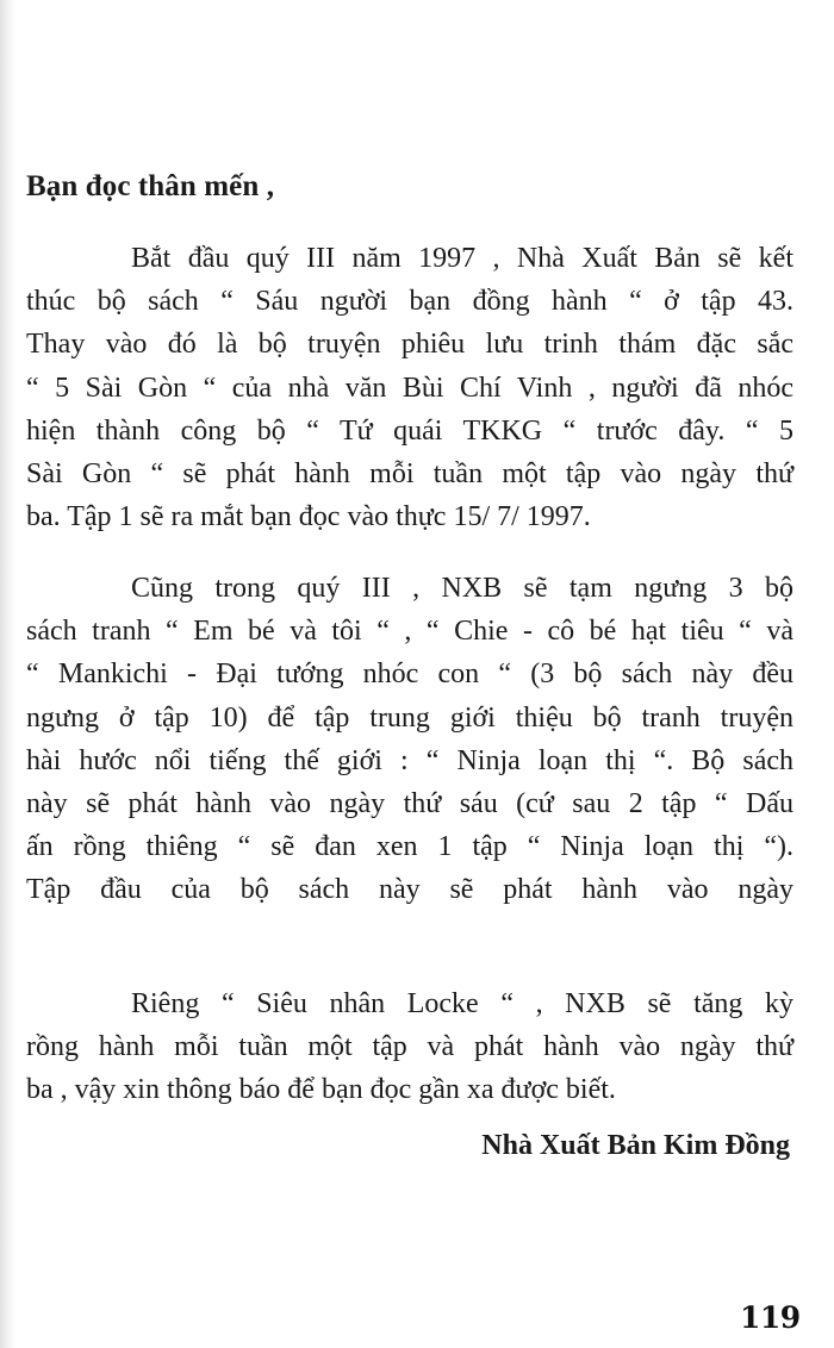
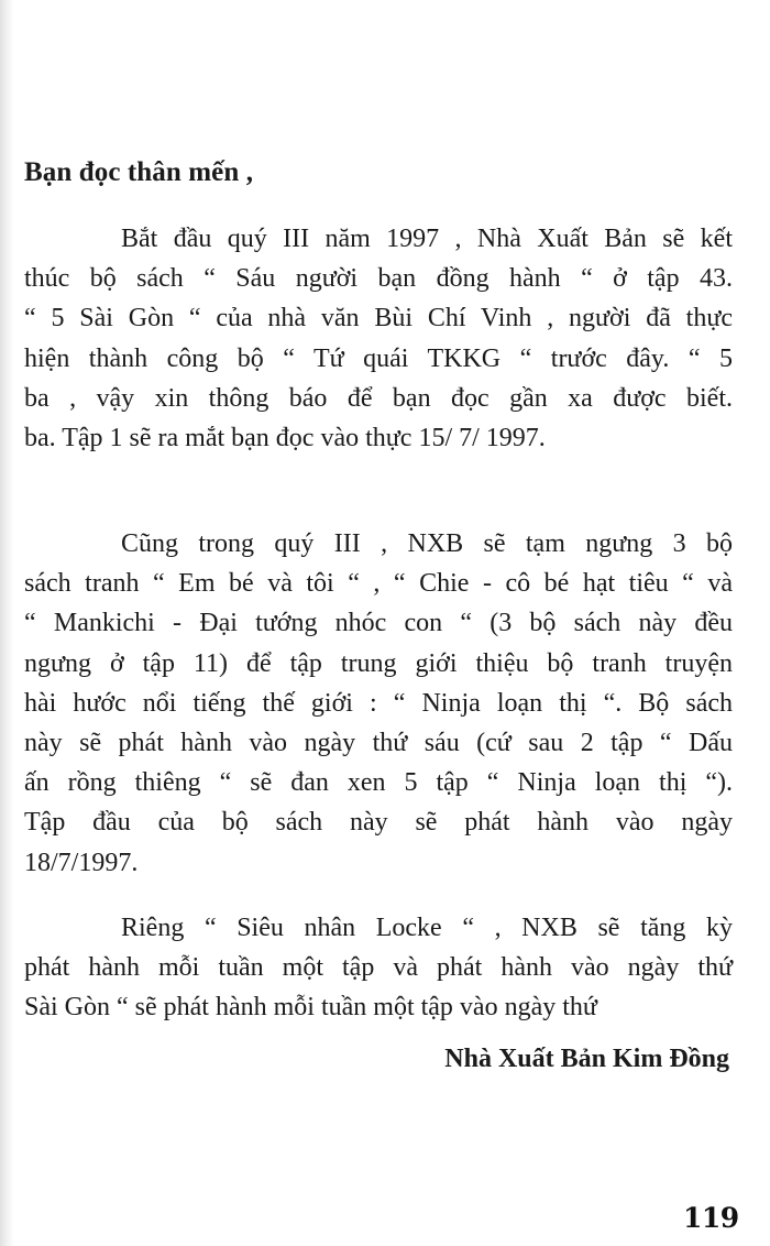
  Bạn đọc thân mến ,
  Bắt đầu quý III năm 1997 , Nhà Xuất Bản sẽ kết
  thúc bộ sách “ Sáu người bạn đồng hành “ ở tập 43.
- Thay vào đó là bộ truyện phiêu lưu trinh thám đặc sắc
- “ 5 Sài Gòn “ của nhà văn Bùi Chí Vinh , người đã nhóc
+ “ 5 Sài Gòn “ của nhà văn Bùi Chí Vinh , người đã thực
  hiện thành công bộ “ Tứ quái TKKG “ trước đây. “ 5
- Sài Gòn “ sẽ phát hành mỗi tuần một tập vào ngày thứ
+ ba , vậy xin thông báo để bạn đọc gần xa được biết.
  ba. Tập 1 sẽ ra mắt bạn đọc vào thực 15/ 7/ 1997.
  Cũng trong quý III , NXB sẽ tạm ngưng 3 bộ
  sách tranh “ Em bé và tôi “ , “ Chie - cô bé hạt tiêu “ và
  “ Mankichi - Đại tướng nhóc con “ (3 bộ sách này đều
- ngưng ở tập 10) để tập trung giới thiệu bộ tranh truyện
+ ngưng ở tập 11) để tập trung giới thiệu bộ tranh truyện
  hài hước nổi tiếng thế giới : “ Ninja loạn thị “. Bộ sách
  này sẽ phát hành vào ngày thứ sáu (cứ sau 2 tập “ Dấu
- ấn rồng thiêng “ sẽ đan xen 1 tập “ Ninja loạn thị “).
+ ấn rồng thiêng “ sẽ đan xen 5 tập “ Ninja loạn thị “).
  Tập đầu của bộ sách này sẽ phát hành vào ngày
+ 18/7/1997.
  Riêng “ Siêu nhân Locke “ , NXB sẽ tăng kỳ
- rồng hành mỗi tuần một tập và phát hành vào ngày thứ
+ phát hành mỗi tuần một tập và phát hành vào ngày thứ
- ba , vậy xin thông báo để bạn đọc gần xa được biết.
+ Sài Gòn “ sẽ phát hành mỗi tuần một tập vào ngày thứ
  Nhà Xuất Bản Kim Đồng
  119
